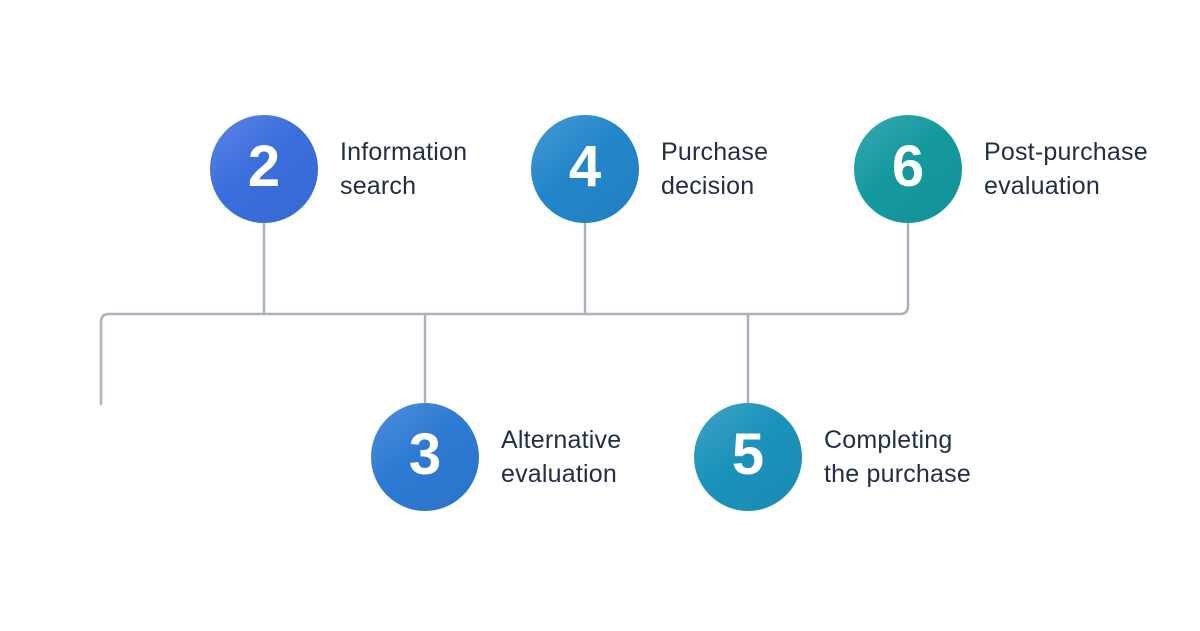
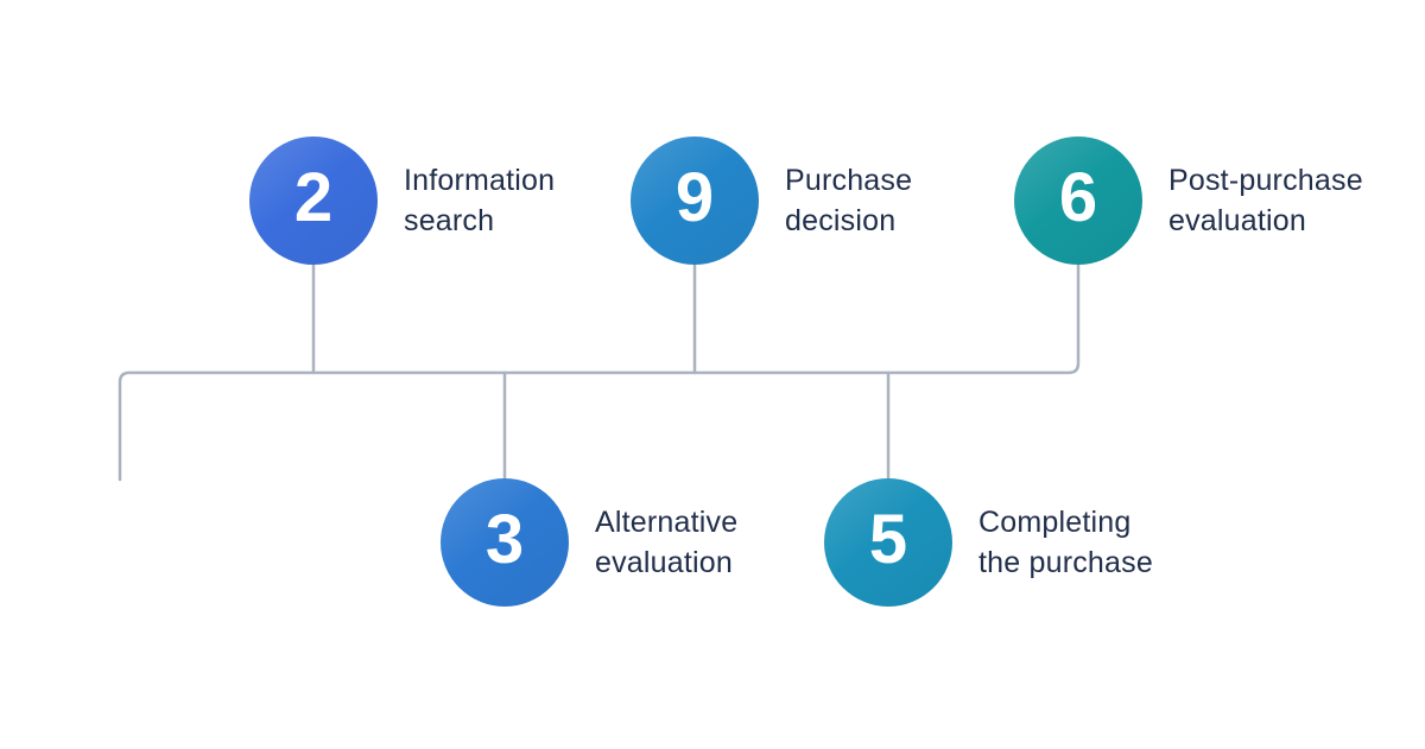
  2
  Information
  search
  3
  Alternative
  evaluation
- 4
+ 9
  Purchase
  decision
  5
  Completing
  the purchase
  6
  Post-purchase
  evaluation
